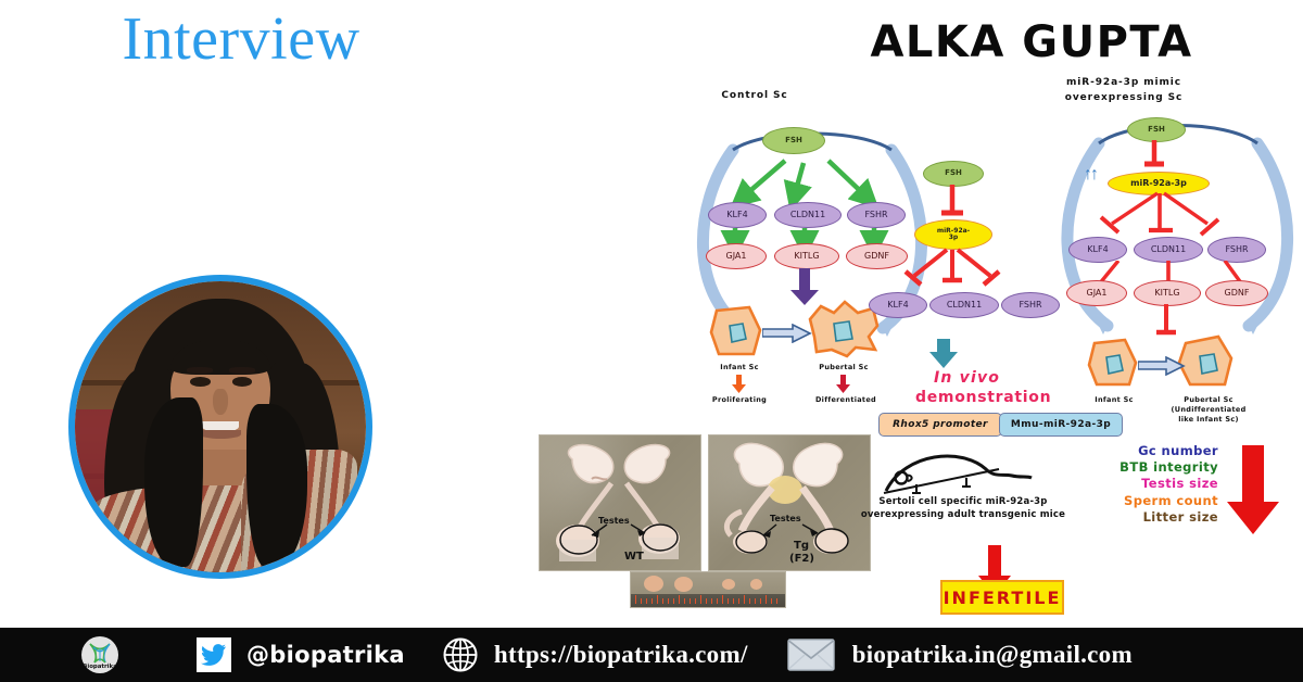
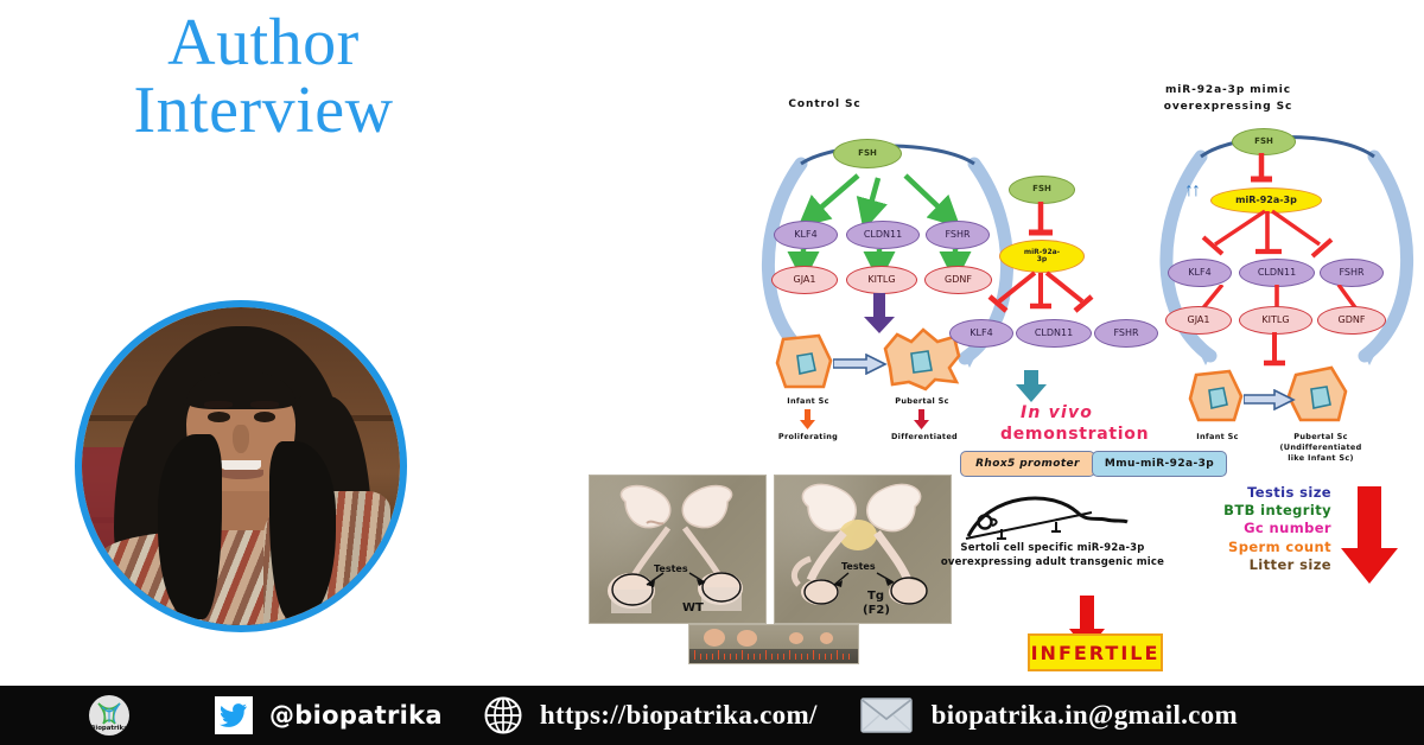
+ Author
  Interview
- ALKA GUPTA
  Control Sc
  miR-92a-3p mimic
  overexpressing Sc
  FSH
  KLF4
  CLDN11
  FSHR
  GJA1
  KITLG
  GDNF
  Infant Sc
  Pubertal Sc
  Proliferating
  Differentiated
  FSH
  KLF4
  CLDN11
  FSHR
  FSH
  ↑↑
  miR-92a-3p
  KLF4
  CLDN11
  FSHR
  GJA1
  KITLG
  GDNF
  Infant Sc
  Pubertal Sc
  (Undifferentiated
  like Infant Sc)
  In vivo
  demonstration
  Rhox5 promoter
  Mmu-miR-92a-3p
  Testes
  WT
  Testes
  Tg
  (F2)
  Sertoli cell specific miR-92a-3p
  overexpressing adult transgenic mice
- Gc number
+ Testis size
  BTB integrity
- Testis size
+ Gc number
  Sperm count
  Litter size
  INFERTILE
  @biopatrika
  https://biopatrika.com/
  biopatrika.in@gmail.com
